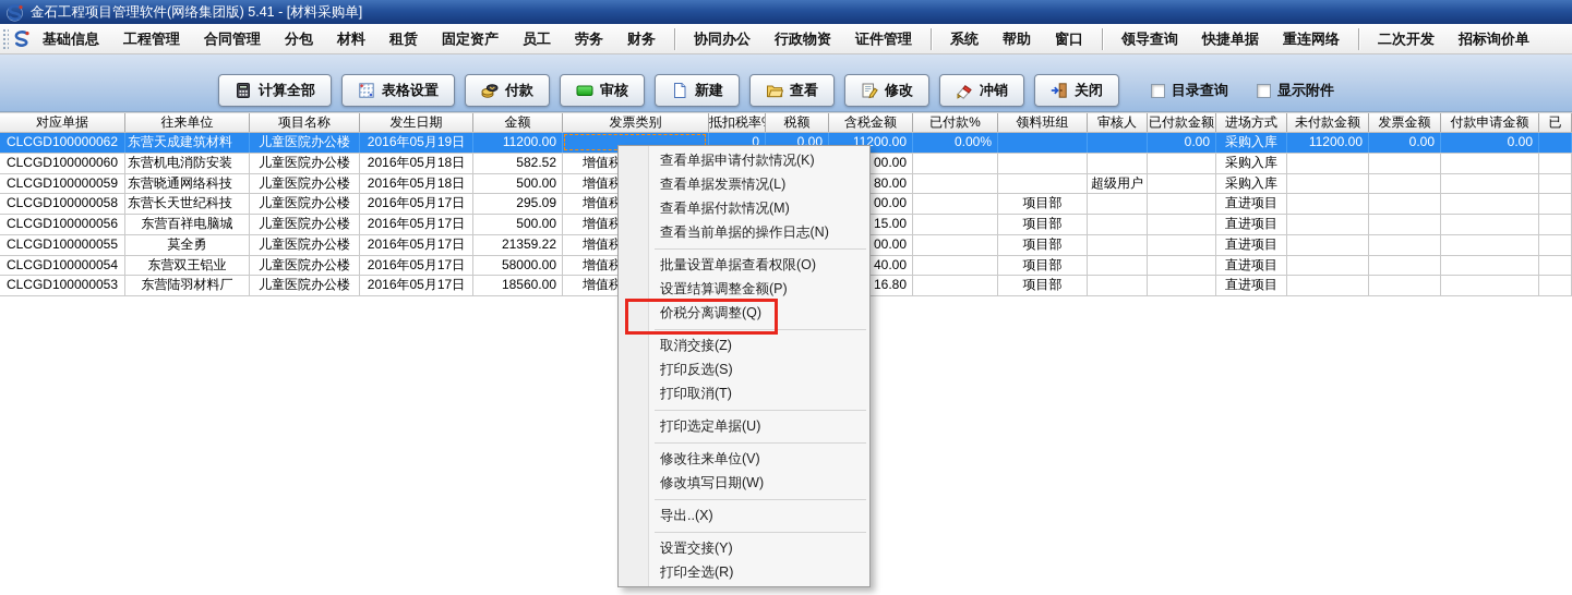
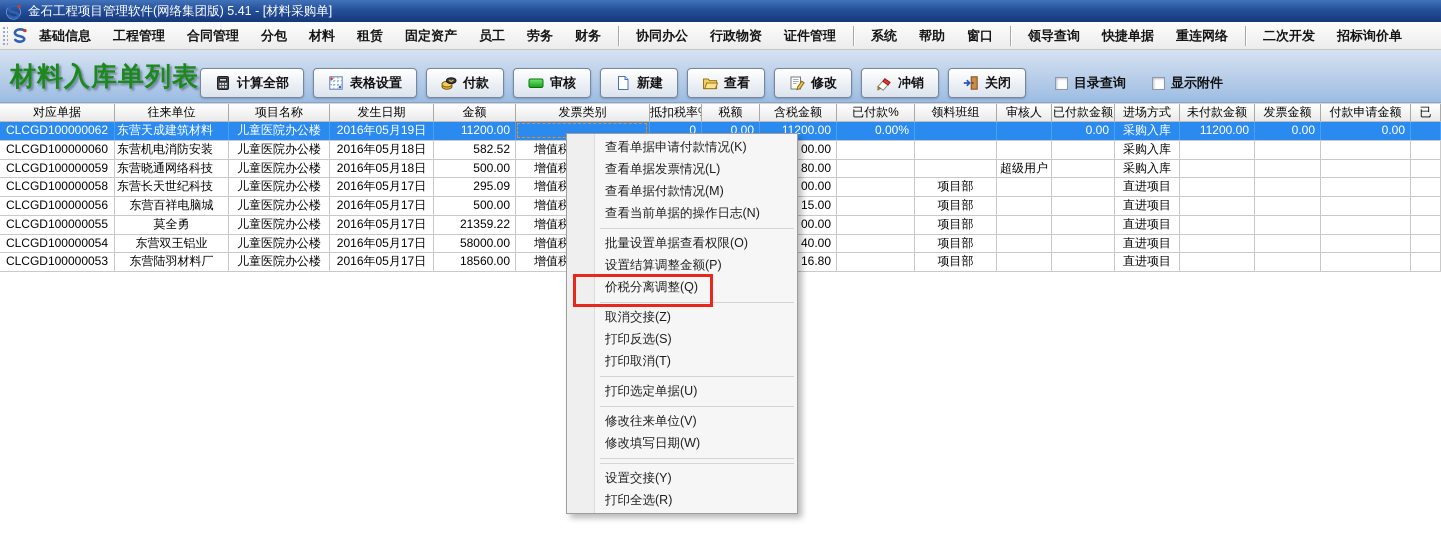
  金石工程项目管理软件(网络集团版) 5.41 - [材料采购单]
  基础信息
  工程管理
  合同管理
  分包
  材料
  租赁
  固定资产
  员工
  劳务
  财务
  协同办公
  行政物资
  证件管理
  系统
  帮助
  窗口
  领导查询
  快捷单据
  重连网络
  二次开发
  招标询价单
+ 材料入库单列表
  计算全部
  表格设置
  付款
  审核
  新建
  查看
  修改
  冲销
  关闭
  目录查询
  显示附件
  对应单据
  往来单位
  项目名称
  发生日期
  金额
  发票类别
  抵扣税率
  税额
  含税金额
  已付款%
  领料班组
  审核人
  已付款金额
  进场方式
  未付款金额
  发票金额
  付款申请金额
  已
  CLCGD100000062
  东营天成建筑材料
  儿童医院办公楼
  2016年05月19日
  11200.00
  0
  0.00
  11200.00
  0.00%
  0.00
  采购入库
  11200.00
  0.00
  0.00
  CLCGD100000060
  东营机电消防安装
  儿童医院办公楼
  2016年05月18日
  582.52
  增值税
  00.00
  采购入库
  CLCGD100000059
  东营晓通网络科技
  儿童医院办公楼
  2016年05月18日
  500.00
  增值税
  80.00
  超级用户
  采购入库
  CLCGD100000058
  东营长天世纪科技
  儿童医院办公楼
  2016年05月17日
  295.09
  增值税
  00.00
  项目部
  直进项目
  CLCGD100000056
  东营百祥电脑城
  儿童医院办公楼
  2016年05月17日
  500.00
  增值税
  15.00
  项目部
  直进项目
  CLCGD100000055
  莫全勇
  儿童医院办公楼
  2016年05月17日
  21359.22
  增值税
  00.00
  项目部
  直进项目
  CLCGD100000054
  东营双王铝业
  儿童医院办公楼
  2016年05月17日
  58000.00
  增值税
  40.00
  项目部
  直进项目
  CLCGD100000053
  东营陆羽材料厂
  儿童医院办公楼
  2016年05月17日
  18560.00
  增值税
  16.80
  项目部
  直进项目
  查看单据申请付款情况(K)
  查看单据发票情况(L)
  查看单据付款情况(M)
  查看当前单据的操作日志(N)
  批量设置单据查看权限(O)
  设置结算调整金额(P)
  价税分离调整(Q)
  取消交接(Z)
  打印反选(S)
  打印取消(T)
  打印选定单据(U)
  修改往来单位(V)
  修改填写日期(W)
- 导出..(X)
  设置交接(Y)
  打印全选(R)
